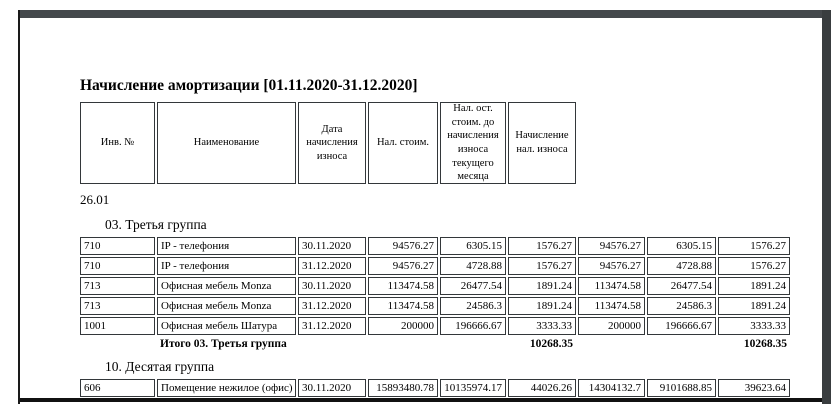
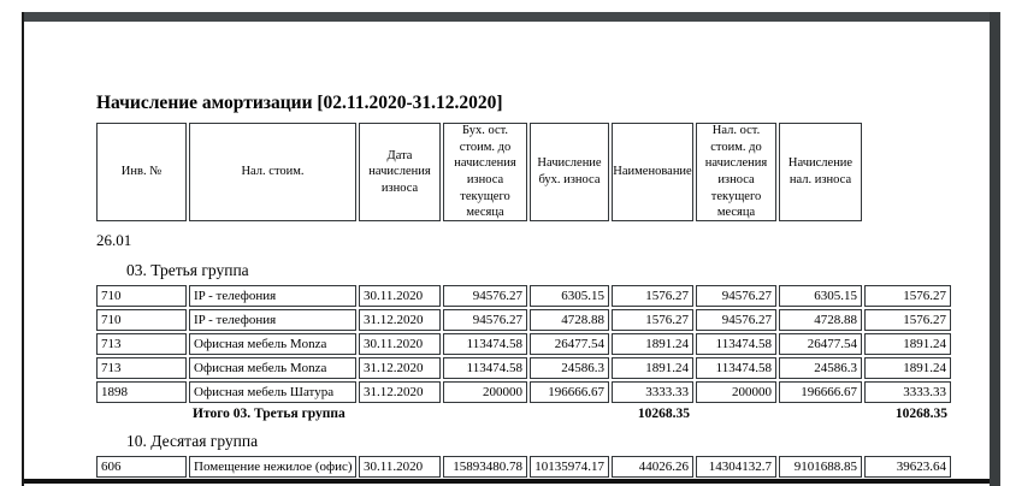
- Начисление амортизации [01.11.2020-31.12.2020]
+ Начисление амортизации [02.11.2020-31.12.2020]
  Инв. №
- Наименование
+ Нал. стоим.
  Дата начисления износа
+ Бух. ост. стоим. до начисления износа текущего месяца
+ Начисление бух. износа
- Нал. стоим.
+ Наименование
  Нал. ост. стоим. до начисления износа текущего месяца
  Начисление нал. износа
  26.01
  03. Третья группа
  710
  IP - телефония
  30.11.2020
  94576.27
  6305.15
  1576.27
  94576.27
  6305.15
  1576.27
  710
  IP - телефония
  31.12.2020
  94576.27
  4728.88
  1576.27
  94576.27
  4728.88
  1576.27
  713
  Офисная мебель Monza
  30.11.2020
  113474.58
  26477.54
  1891.24
  113474.58
  26477.54
  1891.24
  713
  Офисная мебель Monza
  31.12.2020
  113474.58
  24586.3
  1891.24
  113474.58
  24586.3
  1891.24
- 1001
+ 1898
  Офисная мебель Шатура
  31.12.2020
  200000
  196666.67
  3333.33
  200000
  196666.67
  3333.33
  Итого 03. Третья группа
  10268.35
  10268.35
  10. Десятая группа
  606
  Помещение нежилое (офис)
  30.11.2020
  15893480.78
  10135974.17
  44026.26
  14304132.7
  9101688.85
  39623.64
